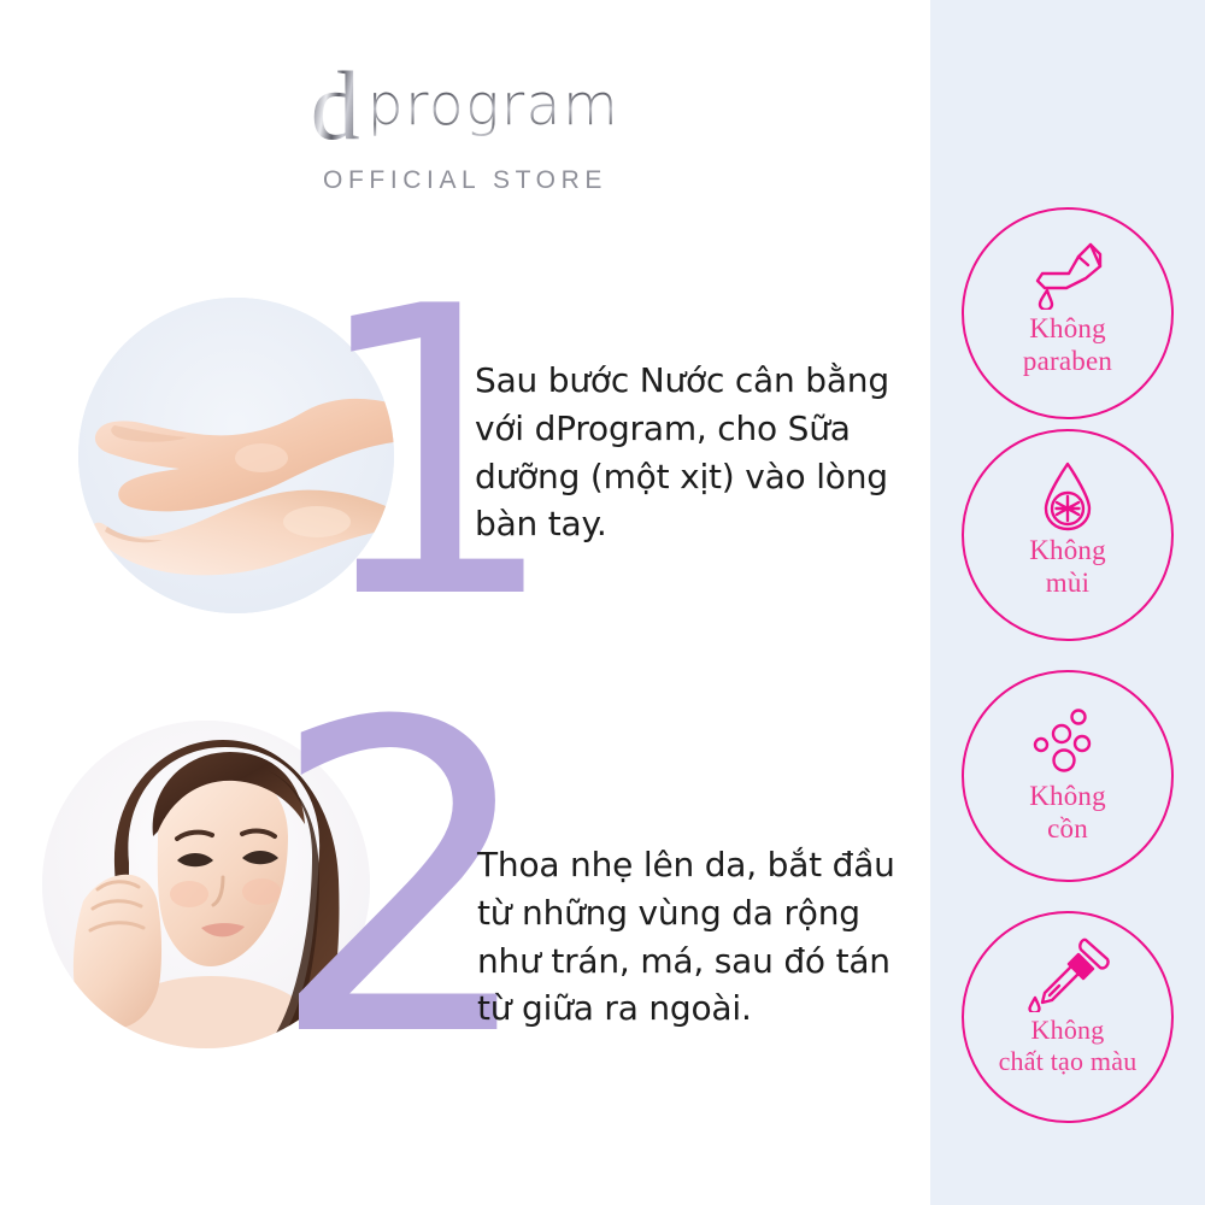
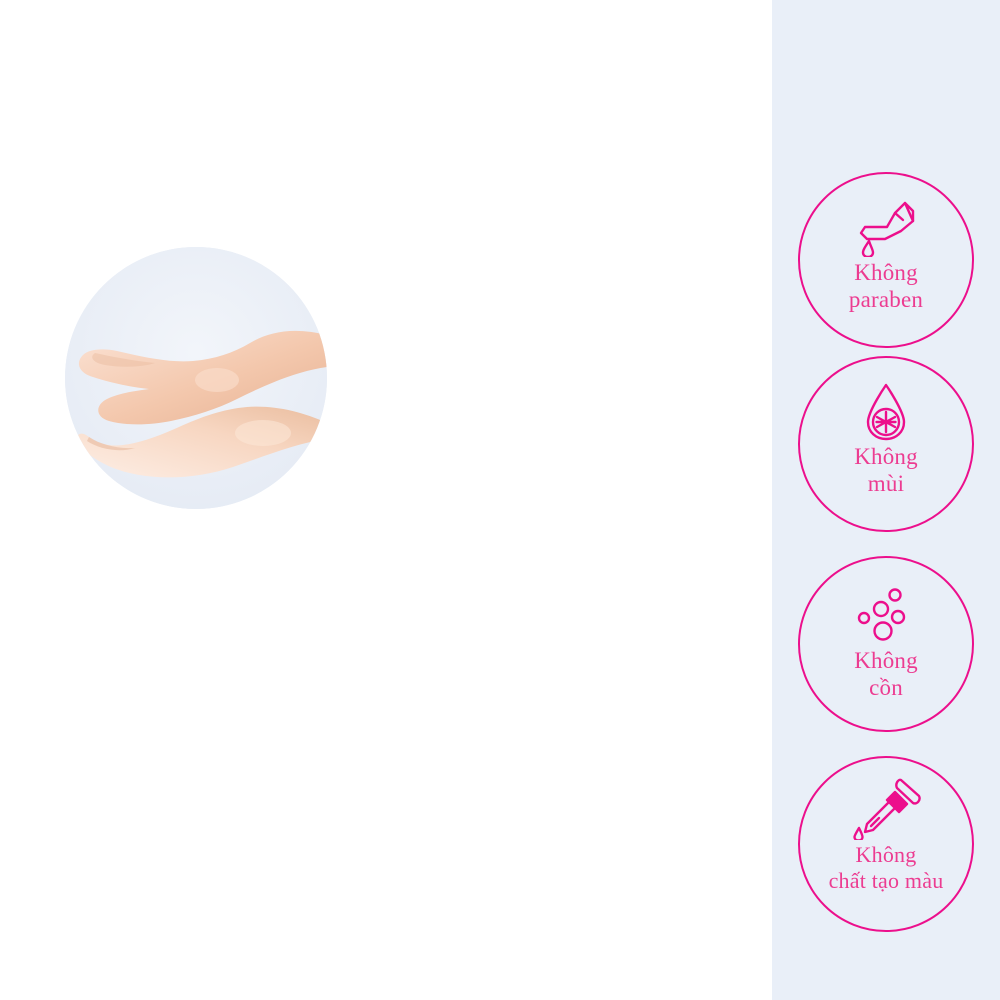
- dprogram
- OFFICIAL STORE
- 1
- Sau bước Nước cân bằng với dProgram, cho Sữa dưỡng (một xịt) vào lòng bàn tay.
- 2
- Thoa nhẹ lên da, bắt đầu từ những vùng da rộng như trán, má, sau đó tán từ giữa ra ngoài.
  Không
  paraben
  Không
  mùi
  Không
  cồn
  Không
  chất tạo màu
